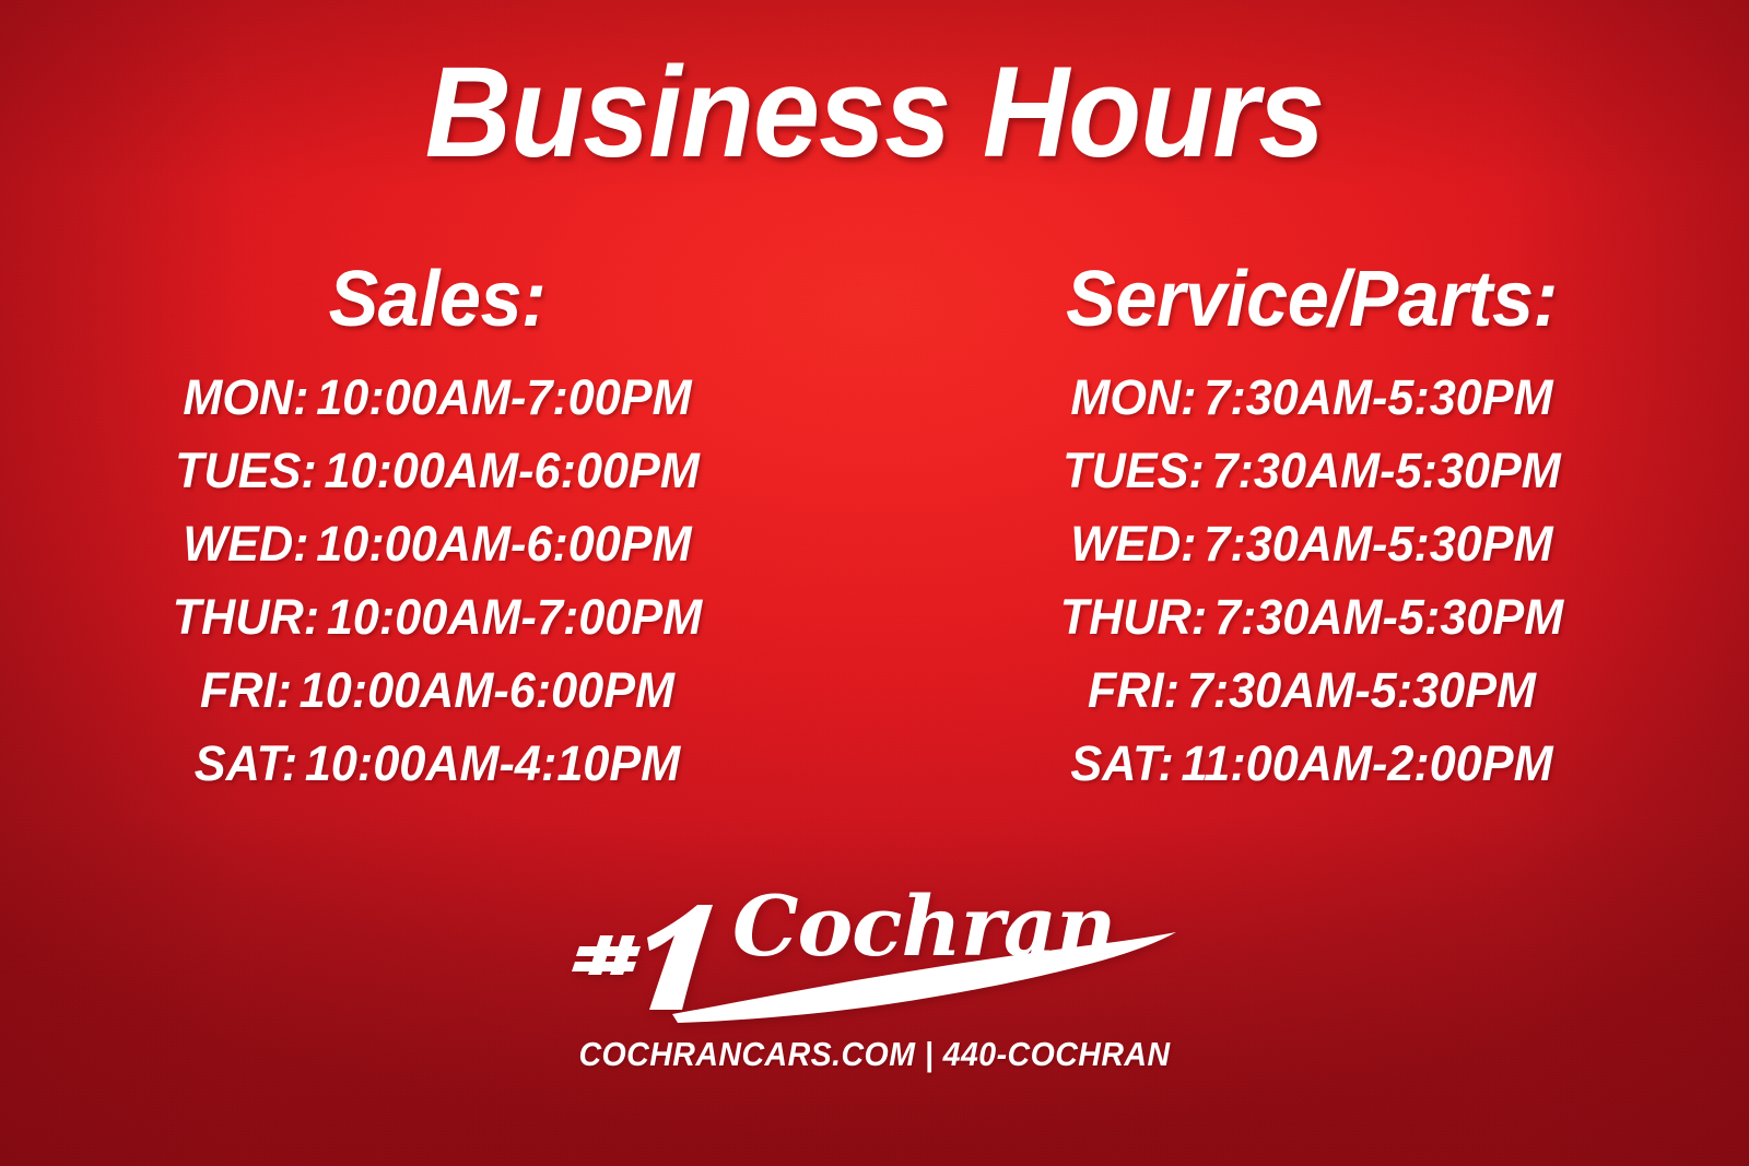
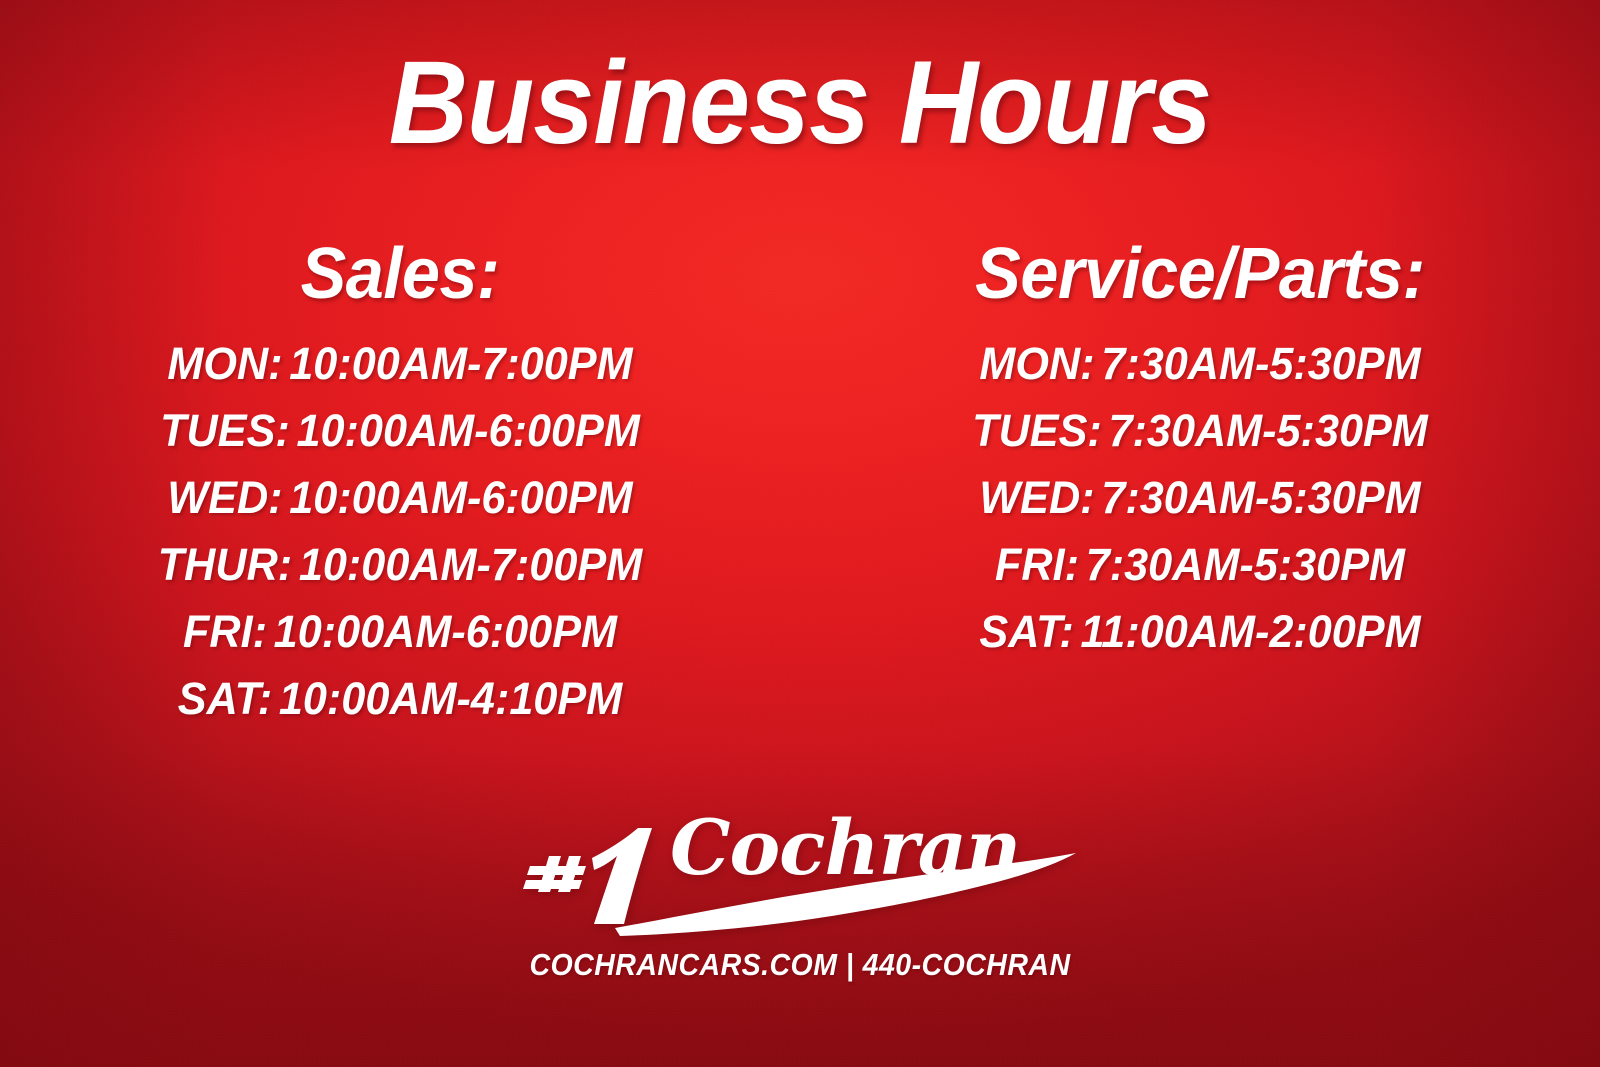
  Business Hours
  Sales:
  MON: 10:00AM-7:00PM
  TUES: 10:00AM-6:00PM
  WED: 10:00AM-6:00PM
  THUR: 10:00AM-7:00PM
  FRI: 10:00AM-6:00PM
  SAT: 10:00AM-4:10PM
  Service/Parts:
  MON: 7:30AM-5:30PM
  TUES: 7:30AM-5:30PM
  WED: 7:30AM-5:30PM
- THUR: 7:30AM-5:30PM
  FRI: 7:30AM-5:30PM
  SAT: 11:00AM-2:00PM
  Cochran
  COCHRANCARS.COM | 440-COCHRAN
